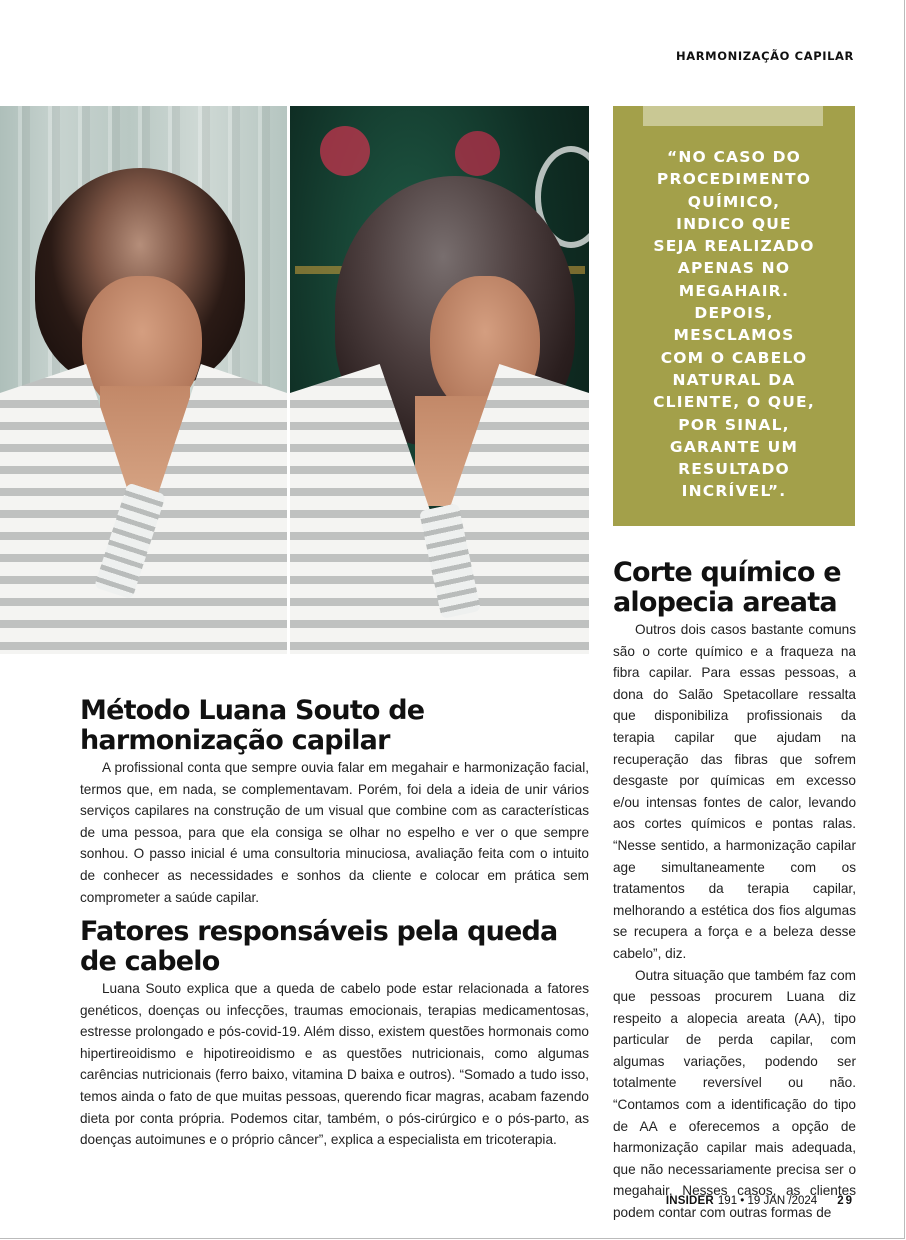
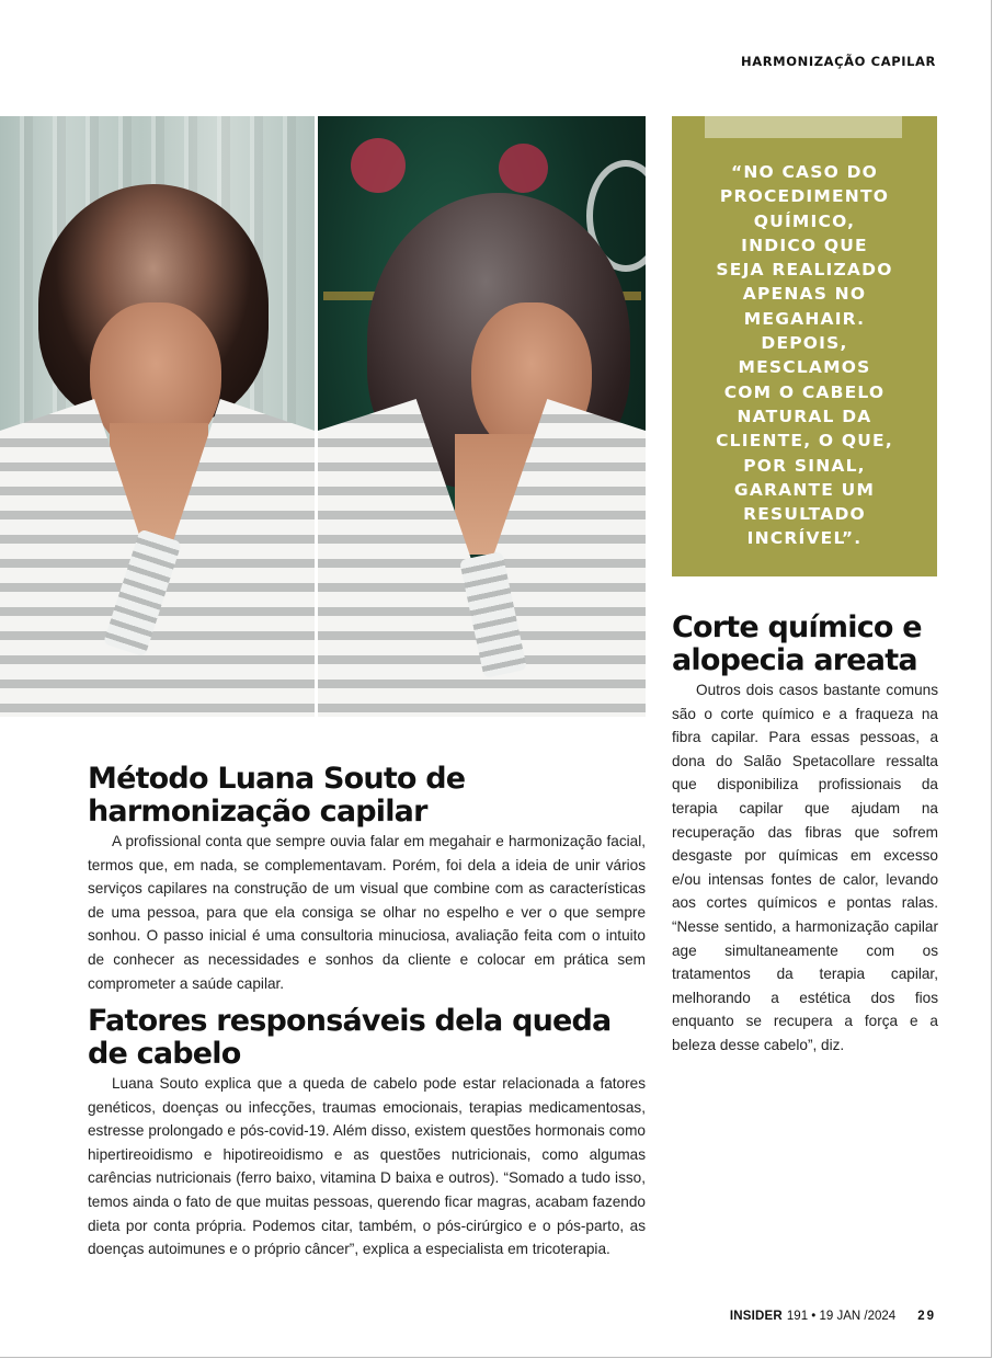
  HARMONIZAÇÃO CAPILAR
  “NO CASO DO
  PROCEDIMENTO
  QUÍMICO,
  INDICO QUE
  SEJA REALIZADO
  APENAS NO
  MEGAHAIR.
  DEPOIS,
  MESCLAMOS
  COM O CABELO
  NATURAL DA
  CLIENTE, O QUE,
  POR SINAL,
  GARANTE UM
  RESULTADO
  INCRÍVEL”.
  Método Luana Souto de harmonização capilar
  A profissional conta que sempre ouvia falar em megahair e harmonização facial, termos que, em nada, se complementavam. Porém, foi dela a ideia de unir vários serviços capilares na construção de um visual que combine com as características de uma pessoa, para que ela consiga se olhar no espelho e ver o que sempre sonhou. O passo inicial é uma consultoria minuciosa, avaliação feita com o intuito de conhecer as necessidades e sonhos da cliente e colocar em prática sem comprometer a saúde capilar.
- Fatores responsáveis pela queda de cabelo
+ Fatores responsáveis dela queda de cabelo
  Luana Souto explica que a queda de cabelo pode estar relacionada a fatores genéticos, doenças ou infecções, traumas emocionais, terapias medicamentosas, estresse prolongado e pós-covid-19. Além disso, existem questões hormonais como hipertireoidismo e hipotireoidismo e as questões nutricionais, como algumas carências nutricionais (ferro baixo, vitamina D baixa e outros). “Somado a tudo isso, temos ainda o fato de que muitas pessoas, querendo ficar magras, acabam fazendo dieta por conta própria. Podemos citar, também, o pós-cirúrgico e o pós-parto, as doenças autoimunes e o próprio câncer”, explica a especialista em tricoterapia.
  Corte químico e alopecia areata
- Outros dois casos bastante comuns são o corte químico e a fraqueza na fibra capilar. Para essas pessoas, a dona do Salão Spetacollare ressalta que disponibiliza profissionais da terapia capilar que ajudam na recuperação das fibras que sofrem desgaste por químicas em excesso e/ou intensas fontes de calor, levando aos cortes químicos e pontas ralas. “Nesse sentido, a harmonização capilar age simultaneamente com os tratamentos da terapia capilar, melhorando a estética dos fios algumas se recupera a força e a beleza desse cabelo”, diz.
+ Outros dois casos bastante comuns são o corte químico e a fraqueza na fibra capilar. Para essas pessoas, a dona do Salão Spetacollare ressalta que disponibiliza profissionais da terapia capilar que ajudam na recuperação das fibras que sofrem desgaste por químicas em excesso e/ou intensas fontes de calor, levando aos cortes químicos e pontas ralas. “Nesse sentido, a harmonização capilar age simultaneamente com os tratamentos da terapia capilar, melhorando a estética dos fios enquanto se recupera a força e a beleza desse cabelo”, diz.
- Outra situação que também faz com que pessoas procurem Luana diz respeito a alopecia areata (AA), tipo particular de perda capilar, com algumas variações, podendo ser totalmente reversível ou não. “Contamos com a identificação do tipo de AA e oferecemos a opção de harmonização capilar mais adequada, que não necessariamente precisa ser o megahair. Nesses casos, as clientes podem contar com outras formas de
  INSIDER
  191 • 19 JAN /2024
  29
